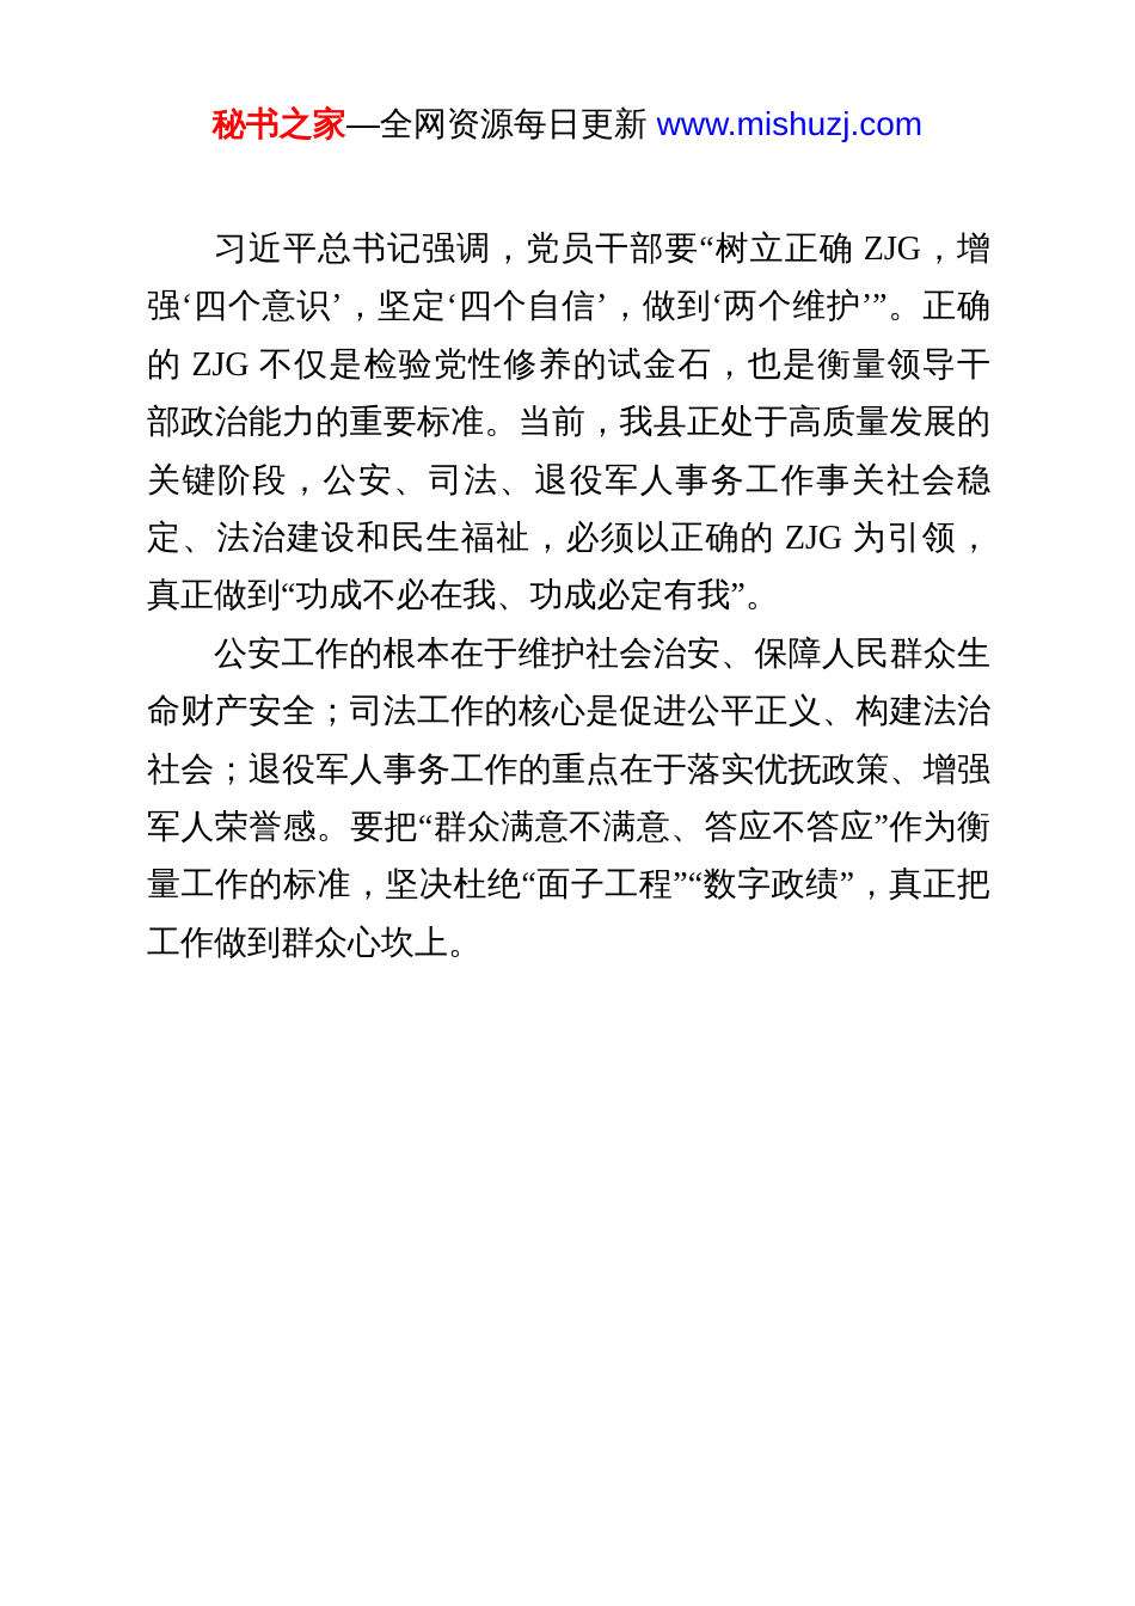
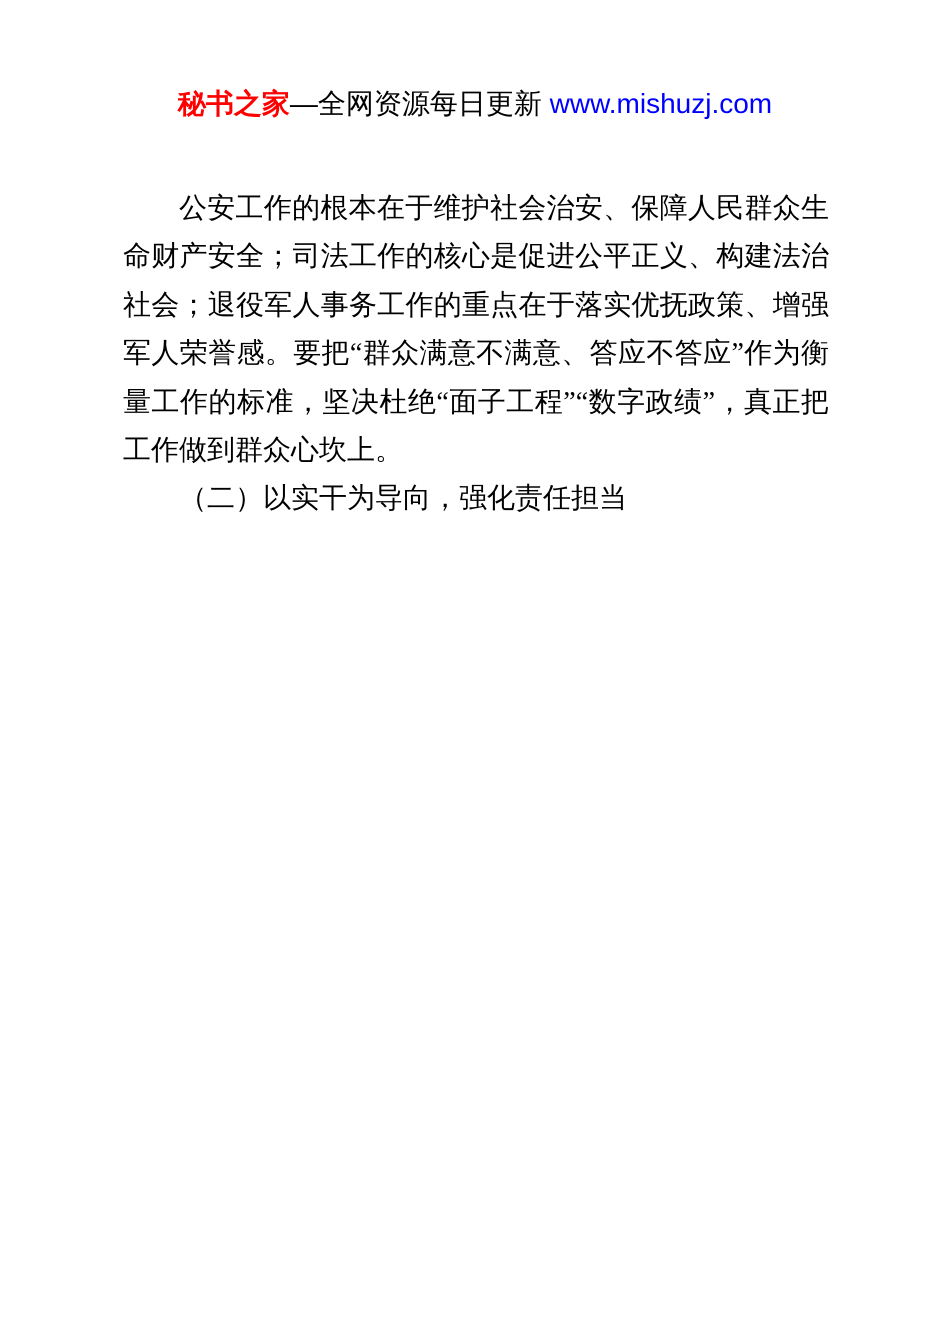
  秘书之家—全网资源每日更新 www.mishuzj.com
- 习近平总书记强调，党员干部要“树立正确 ZJG，增强‘四个意识’，坚定‘四个自信’，做到‘两个维护’”。正确的 ZJG 不仅是检验党性修养的试金石，也是衡量领导干部政治能力的重要标准。当前，我县正处于高质量发展的关键阶段，公安、司法、退役军人事务工作事关社会稳定、法治建设和民生福祉，必须以正确的 ZJG 为引领，真正做到“功成不必在我、功成必定有我”。
  公安工作的根本在于维护社会治安、保障人民群众生命财产安全；司法工作的核心是促进公平正义、构建法治社会；退役军人事务工作的重点在于落实优抚政策、增强军人荣誉感。要把“群众满意不满意、答应不答应”作为衡量工作的标准，坚决杜绝“面子工程”“数字政绩”，真正把工作做到群众心坎上。
+ （二）以实干为导向，强化责任担当
